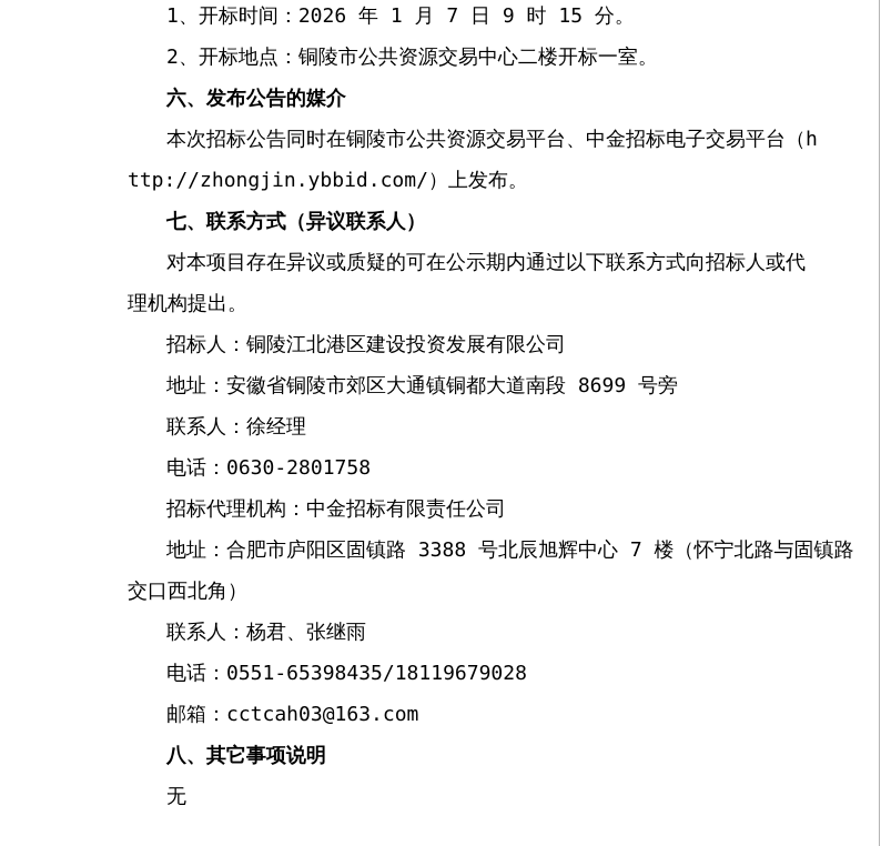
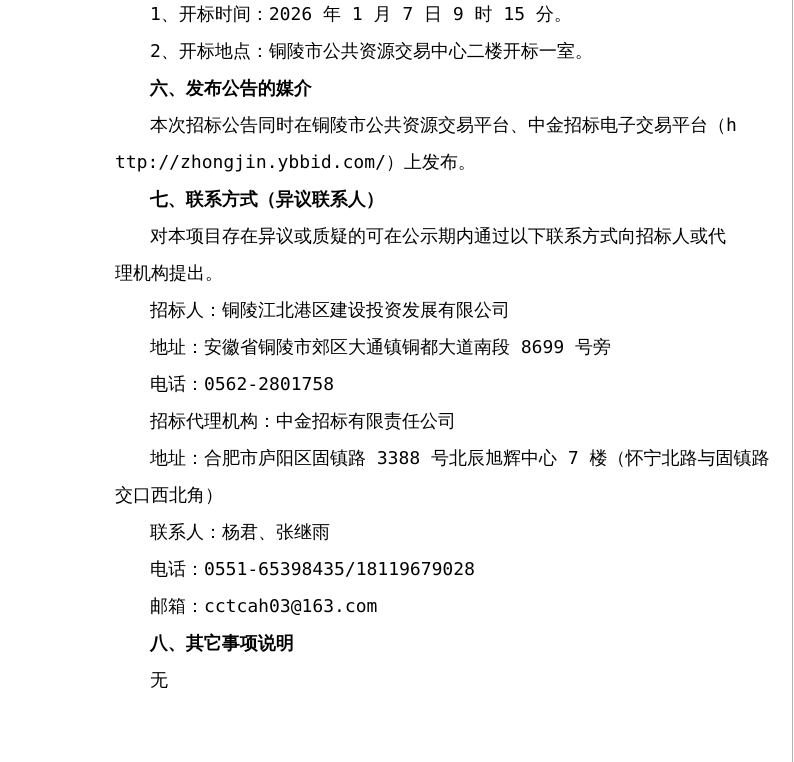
  1、开标时间：2026 年 1 月 7 日 9 时 15 分。
  2、开标地点：铜陵市公共资源交易中心二楼开标一室。
  六、发布公告的媒介
  本次招标公告同时在铜陵市公共资源交易平台、中金招标电子交易平台（h
  ttp://zhongjin.ybbid.com/）上发布。
  七、联系方式（异议联系人）
  对本项目存在异议或质疑的可在公示期内通过以下联系方式向招标人或代
  理机构提出。
  招标人：铜陵江北港区建设投资发展有限公司
  地址：安徽省铜陵市郊区大通镇铜都大道南段 8699 号旁
- 联系人：徐经理
- 电话：0630-2801758
+ 电话：0562-2801758
  招标代理机构：中金招标有限责任公司
  地址：合肥市庐阳区固镇路 3388 号北辰旭辉中心 7 楼（怀宁北路与固镇路
  交口西北角）
  联系人：杨君、张继雨
  电话：0551-65398435/18119679028
  邮箱：cctcah03@163.com
  八、其它事项说明
  无
